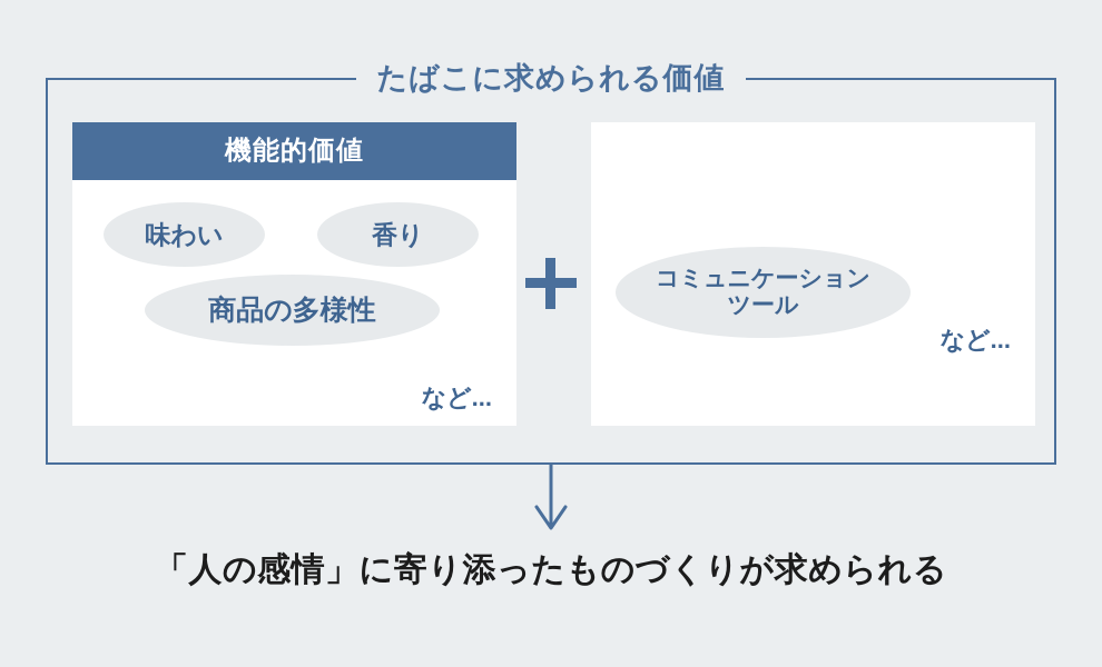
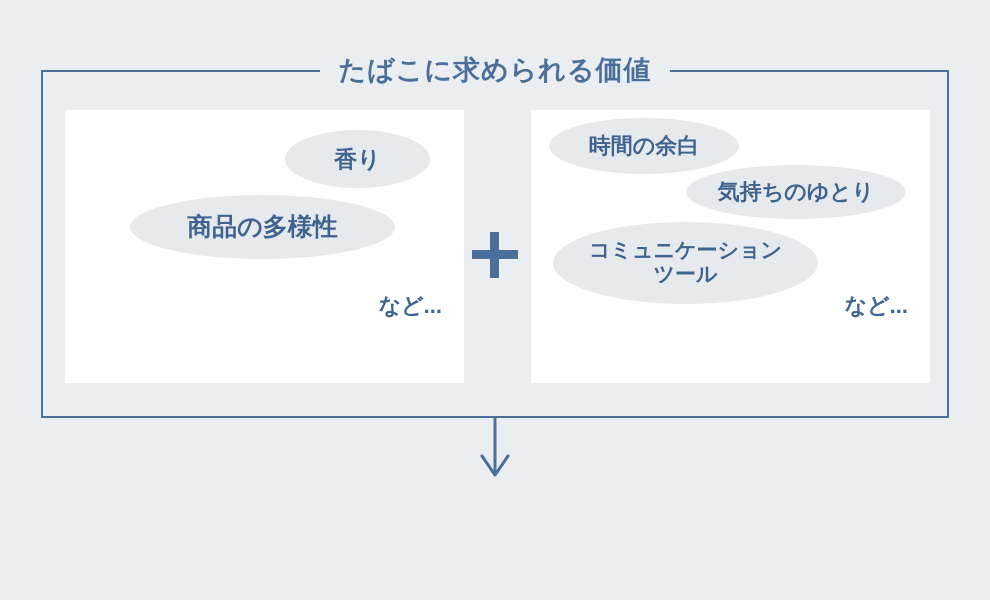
  たばこに求められる価値
- 機能的価値
- 味わい
  香り
  商品の多様性
  など...
+ 時間の余白
+ 気持ちのゆとり
  コミュニケーション
  ツール
  など...
- 「人の感情」に寄り添ったものづくりが求められる
